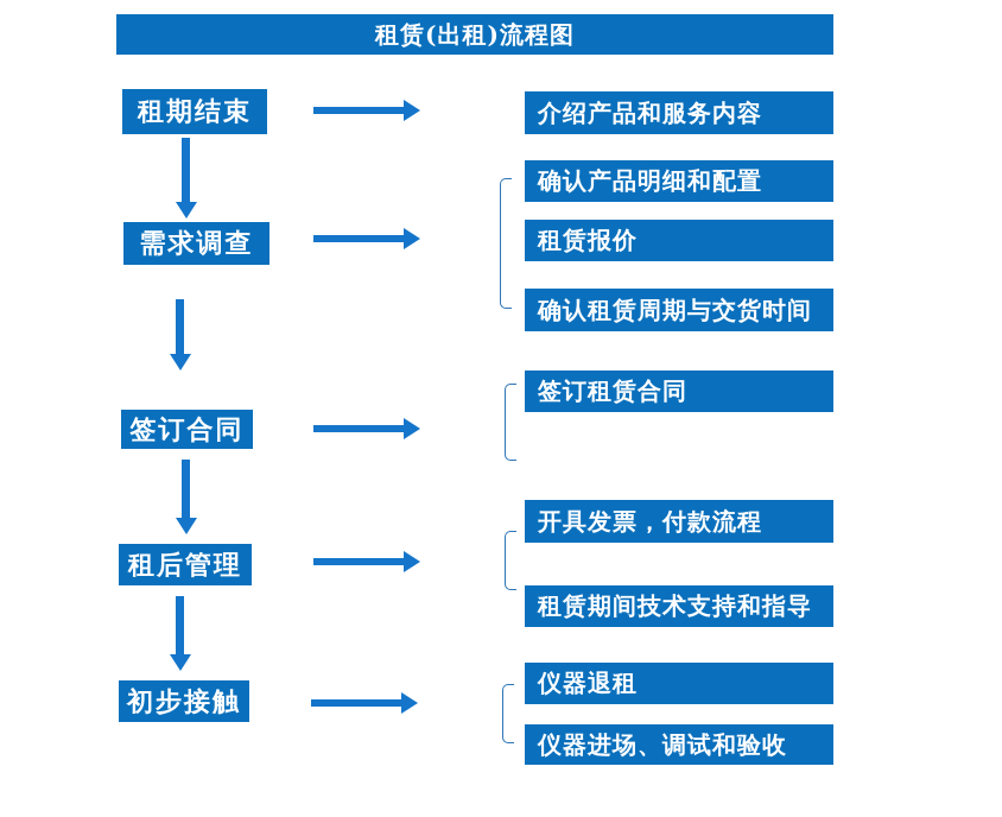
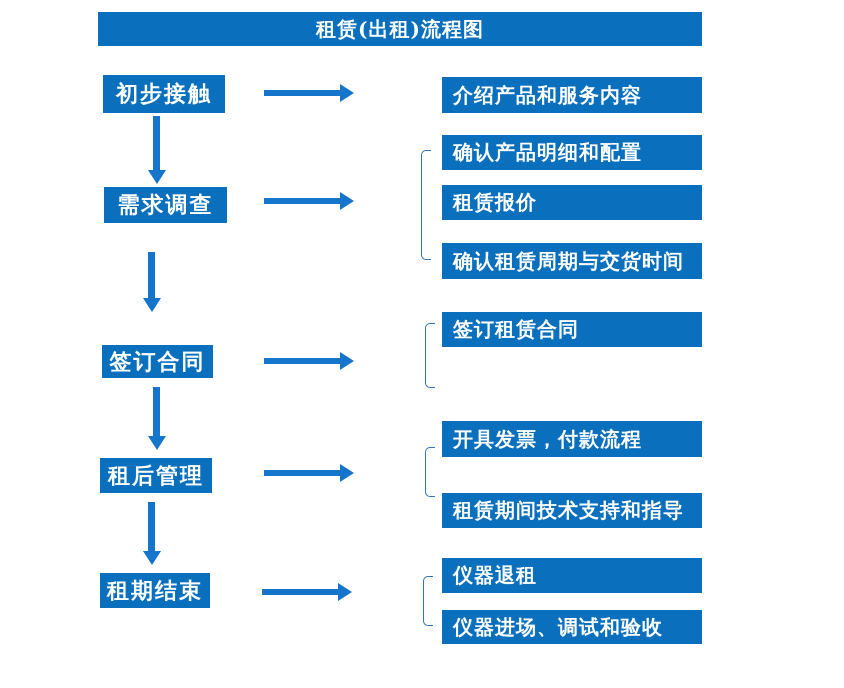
  租赁(出租)流程图
- 租期结束
+ 初步接触
  需求调查
  签订合同
  租后管理
- 初步接触
+ 租期结束
  介绍产品和服务内容
  确认产品明细和配置
  租赁报价
  确认租赁周期与交货时间
  签订租赁合同
  开具发票，付款流程
  租赁期间技术支持和指导
  仪器退租
  仪器进场、调试和验收
